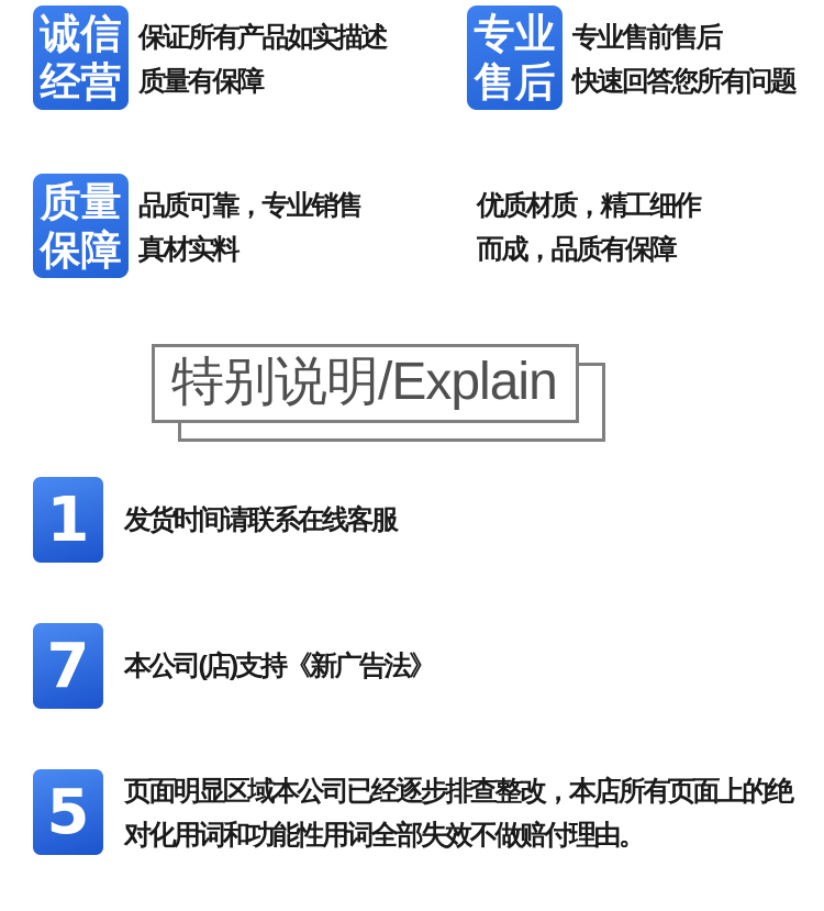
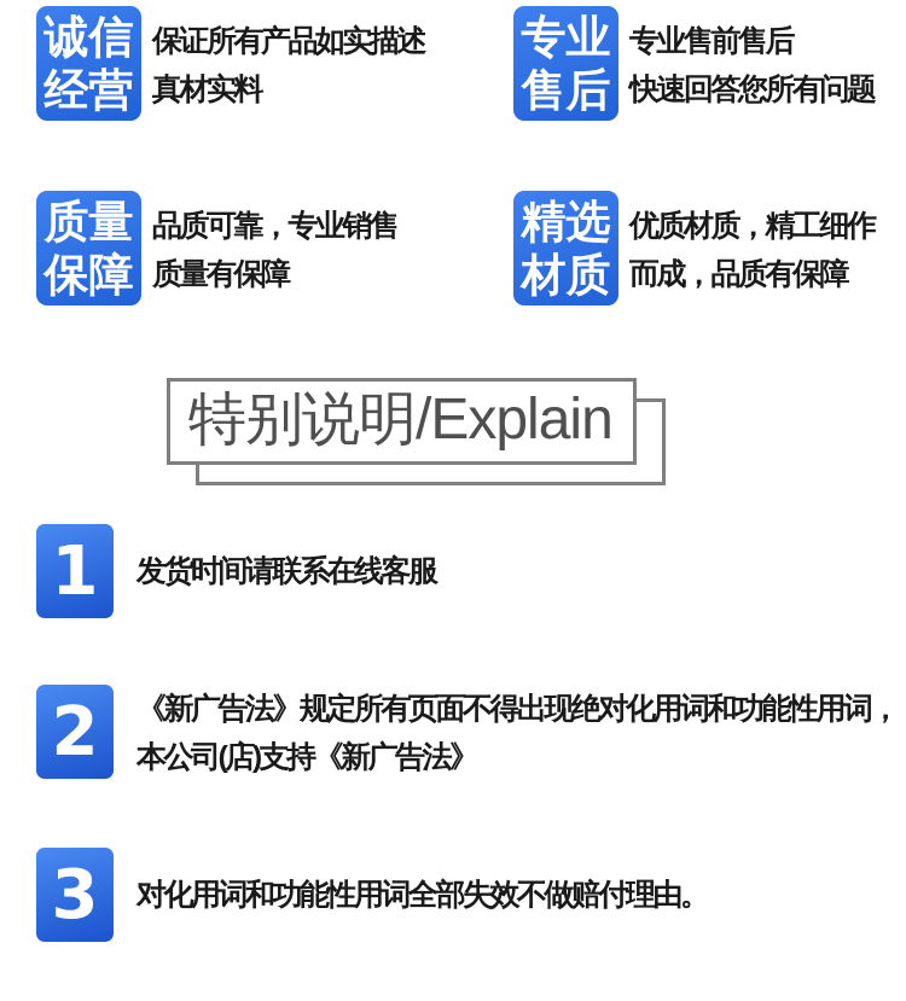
  诚信
  经营
  保证所有产品如实描述
- 质量有保障
+ 真材实料
  专业
  售后
  专业售前售后
  快速回答您所有问题
  质量
  保障
  品质可靠，专业销售
- 真材实料
+ 质量有保障
+ 精选
+ 材质
  优质材质，精工细作
  而成，品质有保障
  特别说明/Explain
  1
  发货时间请联系在线客服
- 7
+ 2
+ 《新广告法》规定所有页面不得出现绝对化用词和功能性用词，
  本公司(店)支持《新广告法》
- 5
+ 3
- 页面明显区域本公司已经逐步排查整改，本店所有页面上的绝
  对化用词和功能性用词全部失效不做赔付理由。
